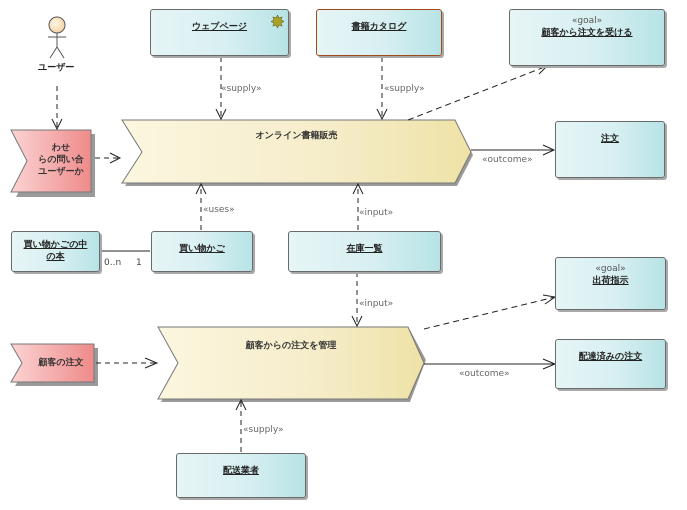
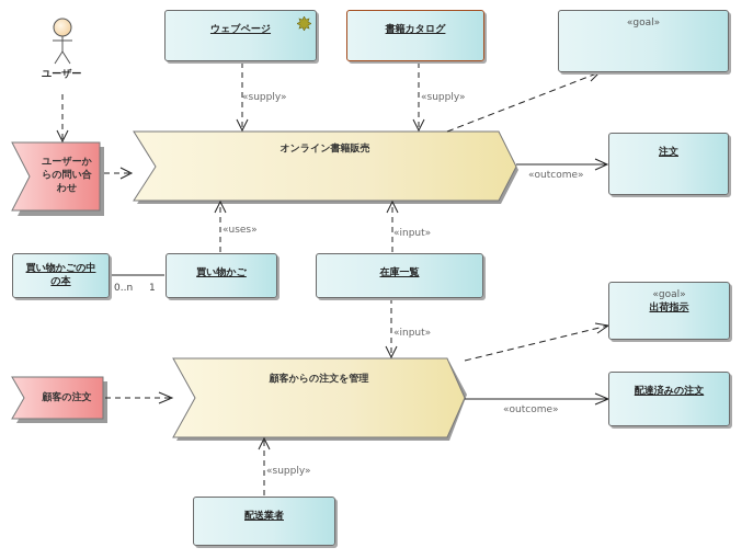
  ユーザー
- わせ
+ ユーザーか
  らの問い合
- ユーザーか
+ わせ
  顧客の注文
  オンライン書籍販売
  顧客からの注文を管理
  ウェブページ
  書籍カタログ
  «goal»
- 顧客から注文を受ける
  注文
  買い物かごの中
  の本
  買い物かご
  在庫一覧
  «goal»
  出荷指示
  配達済みの注文
  配送業者
  «supply»
  «supply»
  «outcome»
  «uses»
  «input»
  «input»
  «outcome»
  «supply»
  0..n
  1
